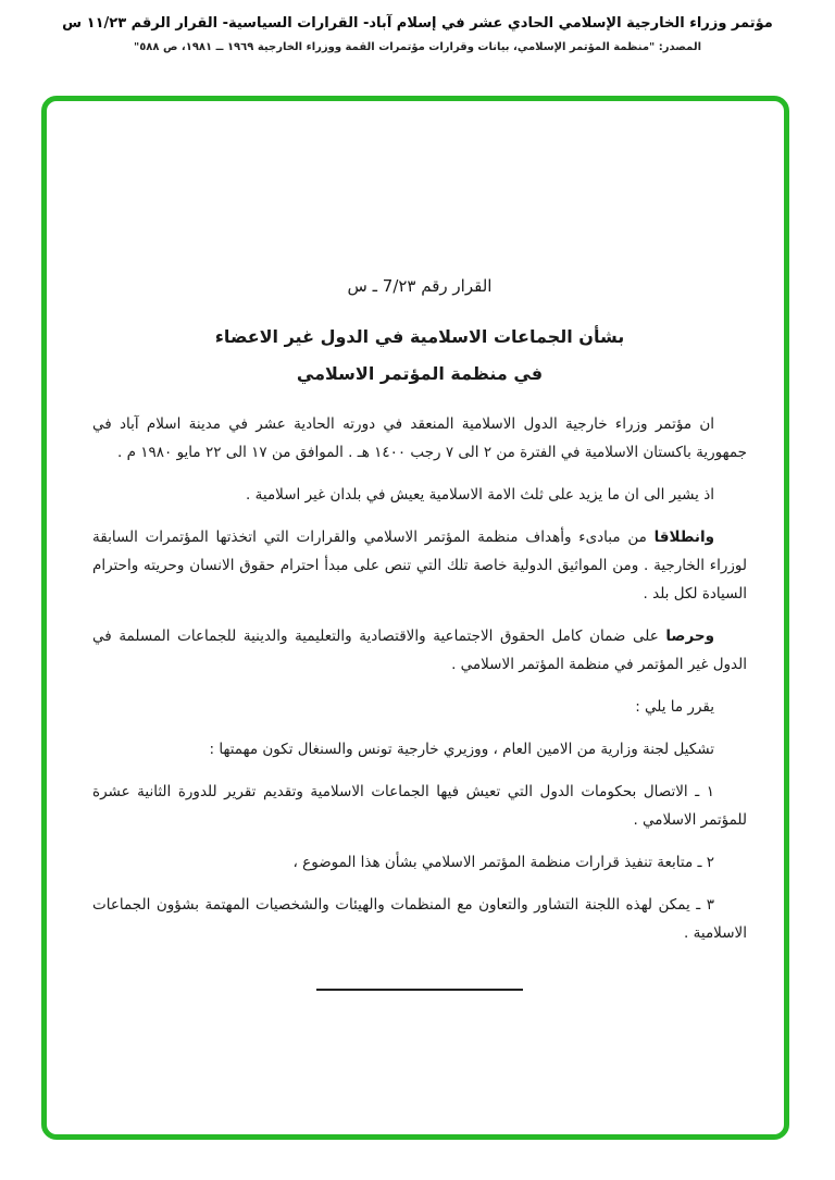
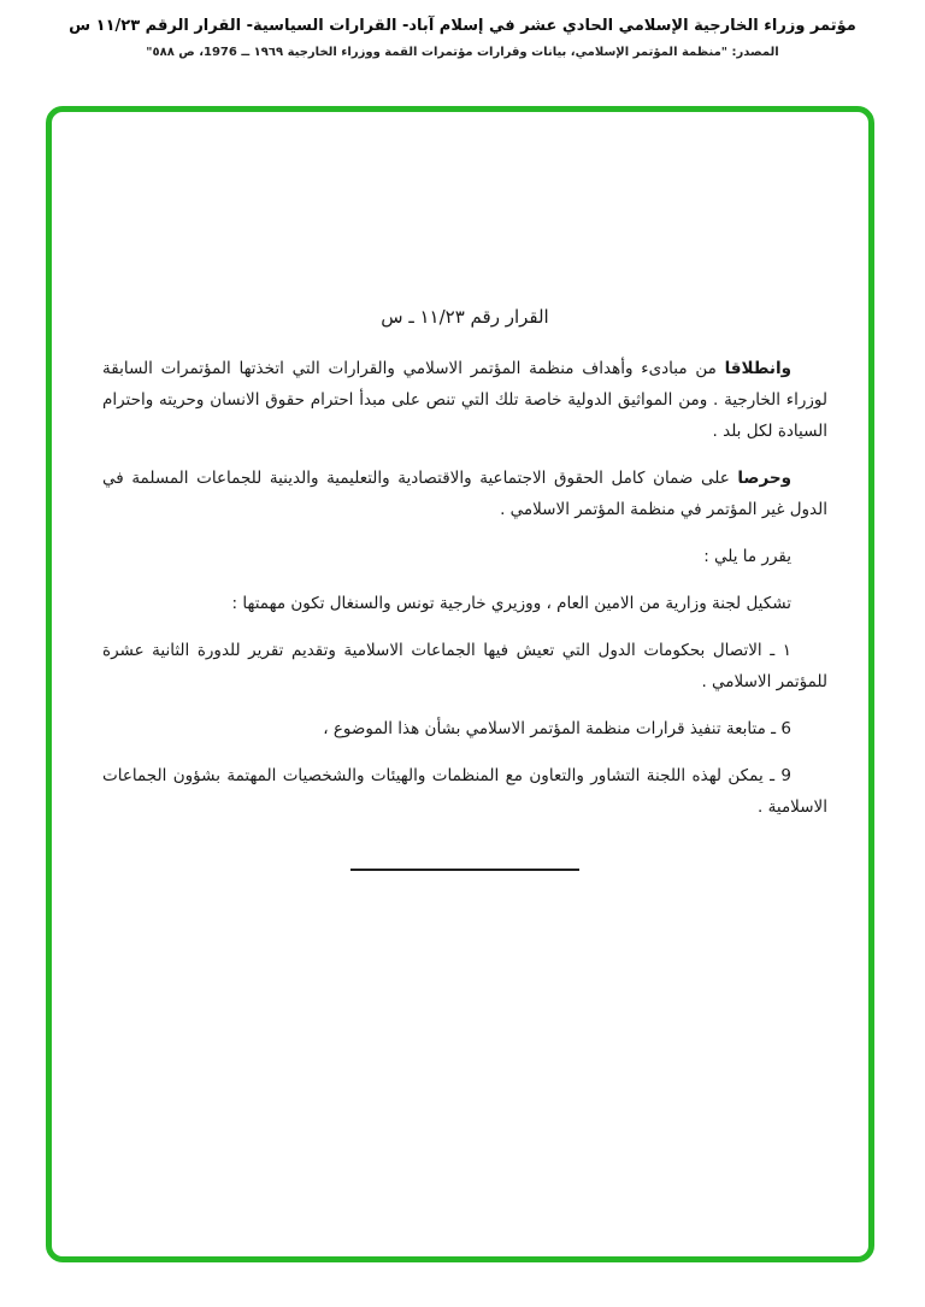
  مؤتمر وزراء الخارجية الإسلامي الحادي عشر في إسلام آباد- القرارات السياسية- القرار الرقم ١١/٢٣ س
- المصدر: "منظمة المؤتمر الإسلامي، بيانات وقرارات مؤتمرات القمة ووزراء الخارجية ١٩٦٩ ــ ١٩٨١، ص ٥٨٨"
+ المصدر: "منظمة المؤتمر الإسلامي، بيانات وقرارات مؤتمرات القمة ووزراء الخارجية ١٩٦٩ ــ 1976، ص ٥٨٨"
- القرار رقم 7/٢٣ ـ س
+ القرار رقم ١١/٢٣ ـ س
- بشأن الجماعات الاسلامية في الدول غير الاعضاء
- في منظمة المؤتمر الاسلامي
- ان مؤتمر وزراء خارجية الدول الاسلامية المنعقد في دورته الحادية عشر في مدينة اسلام آباد في جمهورية باكستان الاسلامية في الفترة من ٢ الى ٧ رجب ١٤٠٠ هـ . الموافق من ١٧ الى ٢٢ مايو ١٩٨٠ م .
- اذ يشير الى ان ما يزيد على ثلث الامة الاسلامية يعيش في بلدان غير اسلامية .
  وانطلاقا من مبادىء وأهداف منظمة المؤتمر الاسلامي والقرارات التي اتخذتها المؤتمرات السابقة لوزراء الخارجية . ومن المواثيق الدولية خاصة تلك التي تنص على مبدأ احترام حقوق الانسان وحريته واحترام السيادة لكل بلد .
  وحرصا على ضمان كامل الحقوق الاجتماعية والاقتصادية والتعليمية والدينية للجماعات المسلمة في الدول غير المؤتمر في منظمة المؤتمر الاسلامي .
  يقرر ما يلي :
  تشكيل لجنة وزارية من الامين العام ، ووزيري خارجية تونس والسنغال تكون مهمتها :
  ١ ـ الاتصال بحكومات الدول التي تعيش فيها الجماعات الاسلامية وتقديم تقرير للدورة الثانية عشرة للمؤتمر الاسلامي .
- ٢ ـ متابعة تنفيذ قرارات منظمة المؤتمر الاسلامي بشأن هذا الموضوع ،
+ 6 ـ متابعة تنفيذ قرارات منظمة المؤتمر الاسلامي بشأن هذا الموضوع ،
- ٣ ـ يمكن لهذه اللجنة التشاور والتعاون مع المنظمات والهيئات والشخصيات المهتمة بشؤون الجماعات الاسلامية .
+ 9 ـ يمكن لهذه اللجنة التشاور والتعاون مع المنظمات والهيئات والشخصيات المهتمة بشؤون الجماعات الاسلامية .
